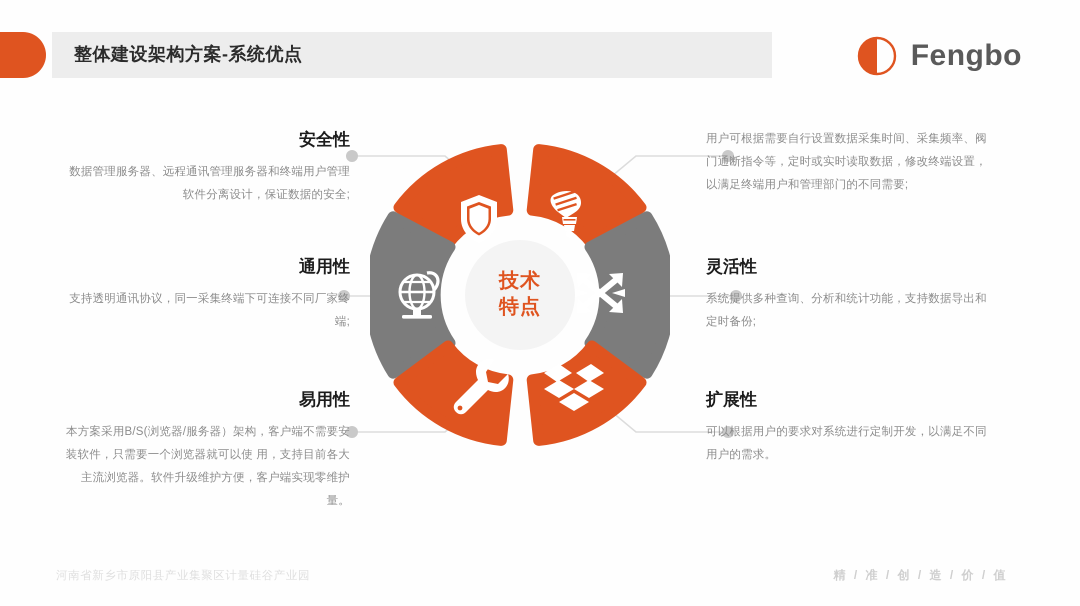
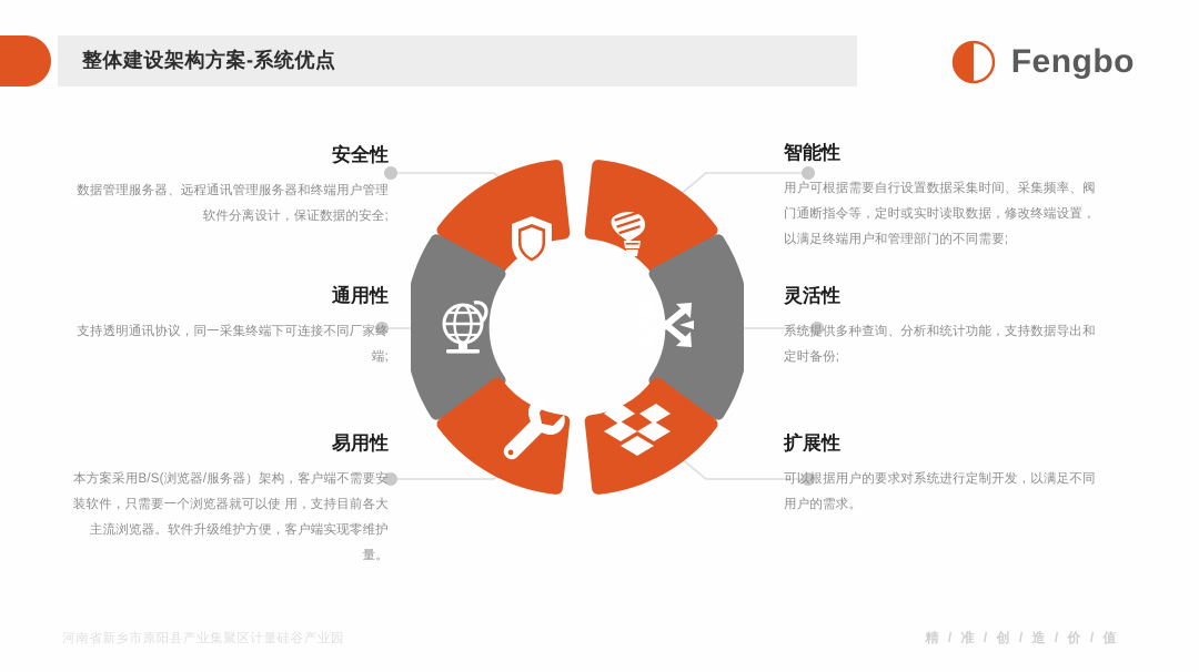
  整体建设架构方案-系统优点
  Fengbo
- 技术
- 特点
  安全性
  数据管理服务器、远程通讯管理服务器和终端用户管理软件分离设计，保证数据的安全;
  通用性
  支持透明通讯协议，同一采集终端下可连接不同厂家终端;
  易用性
  本方案采用B/S(浏览器/服务器）架构，客户端不需要安装软件，只需要一个浏览器就可以使 用，支持目前各大主流浏览器。软件升级维护方便，客户端实现零维护量。
+ 智能性
  用户可根据需要自行设置数据采集时间、采集频率、阀门通断指令等，定时或实时读取数据，修改终端设置，以满足终端用户和管理部门的不同需要;
  灵活性
  系统提供多种查询、分析和统计功能，支持数据导出和定时备份;
  扩展性
  可以根据用户的要求对系统进行定制开发，以满足不同用户的需求。
  河南省新乡市原阳县产业集聚区计量硅谷产业园
  精 / 准 / 创 / 造 / 价 / 值
